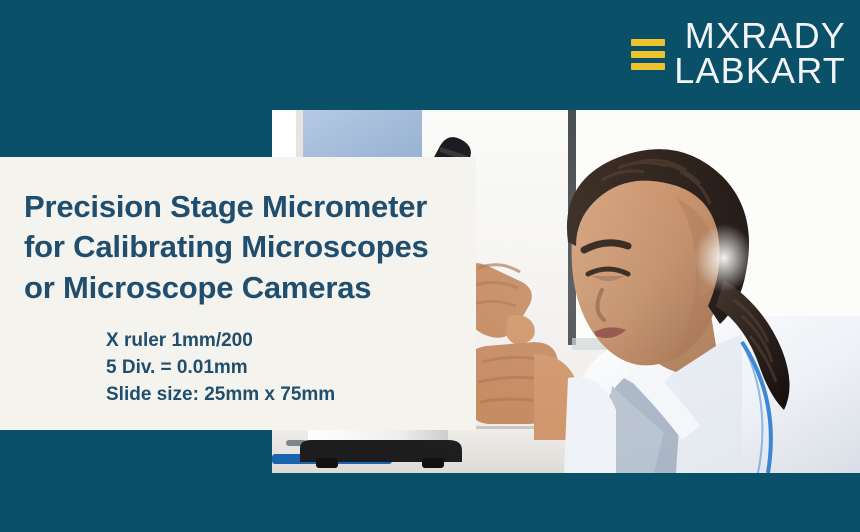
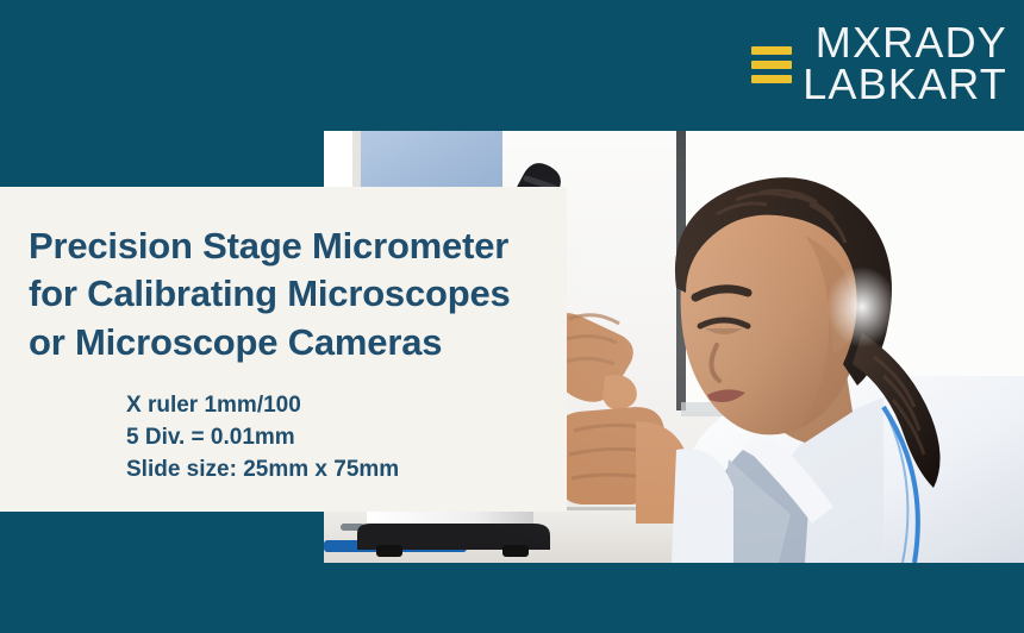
  MXRADY
  LABKART
  Precision Stage Micrometer
  for Calibrating Microscopes
  or Microscope Cameras
- X ruler 1mm/200
+ X ruler 1mm/100
  5 Div. = 0.01mm
  Slide size: 25mm x 75mm
